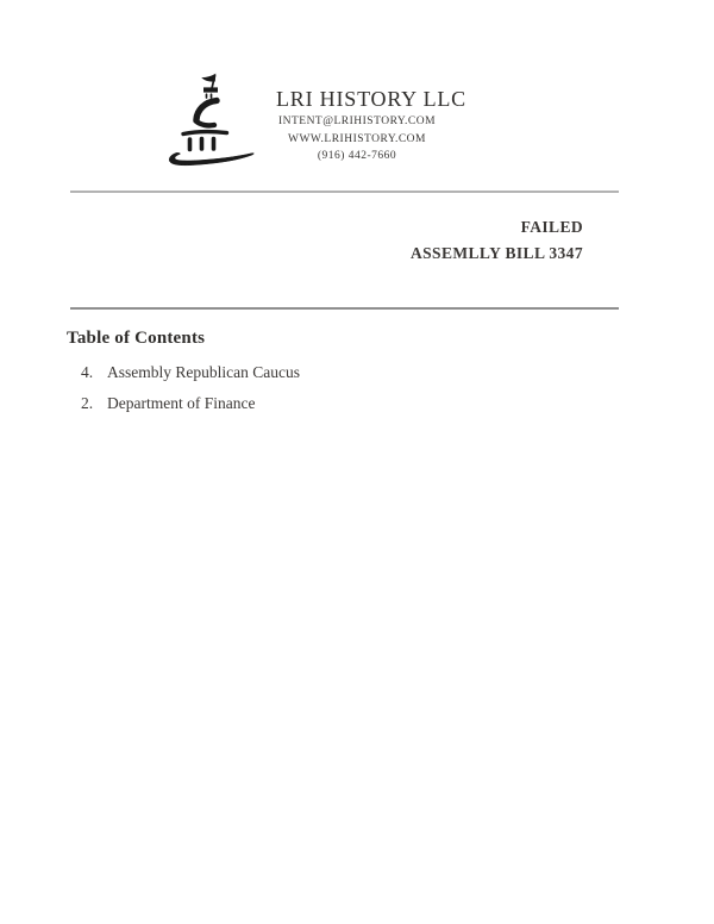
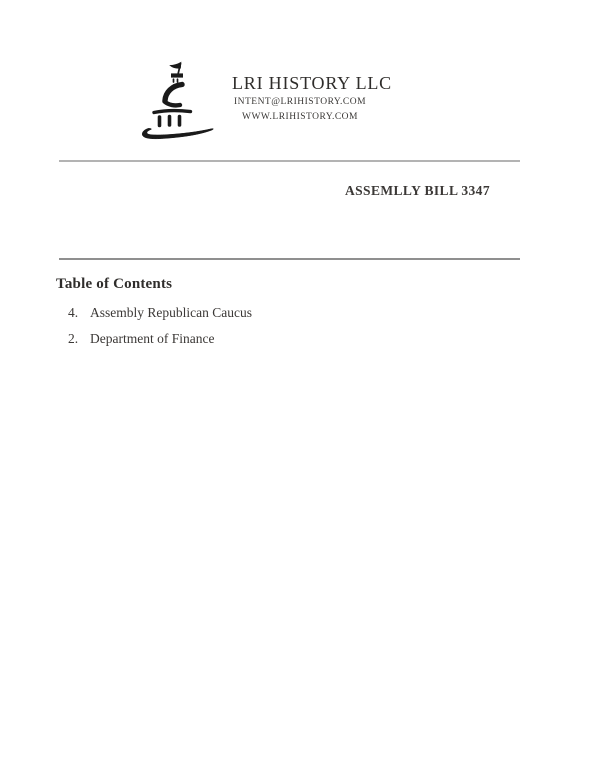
  LRI HISTORY LLC
  INTENT@LRIHISTORY.COM
  WWW.LRIHISTORY.COM
- (916) 442-7660
- FAILED
  ASSEMLLY BILL 3347
  Table of Contents
  4.
  Assembly Republican Caucus
  2.
  Department of Finance
